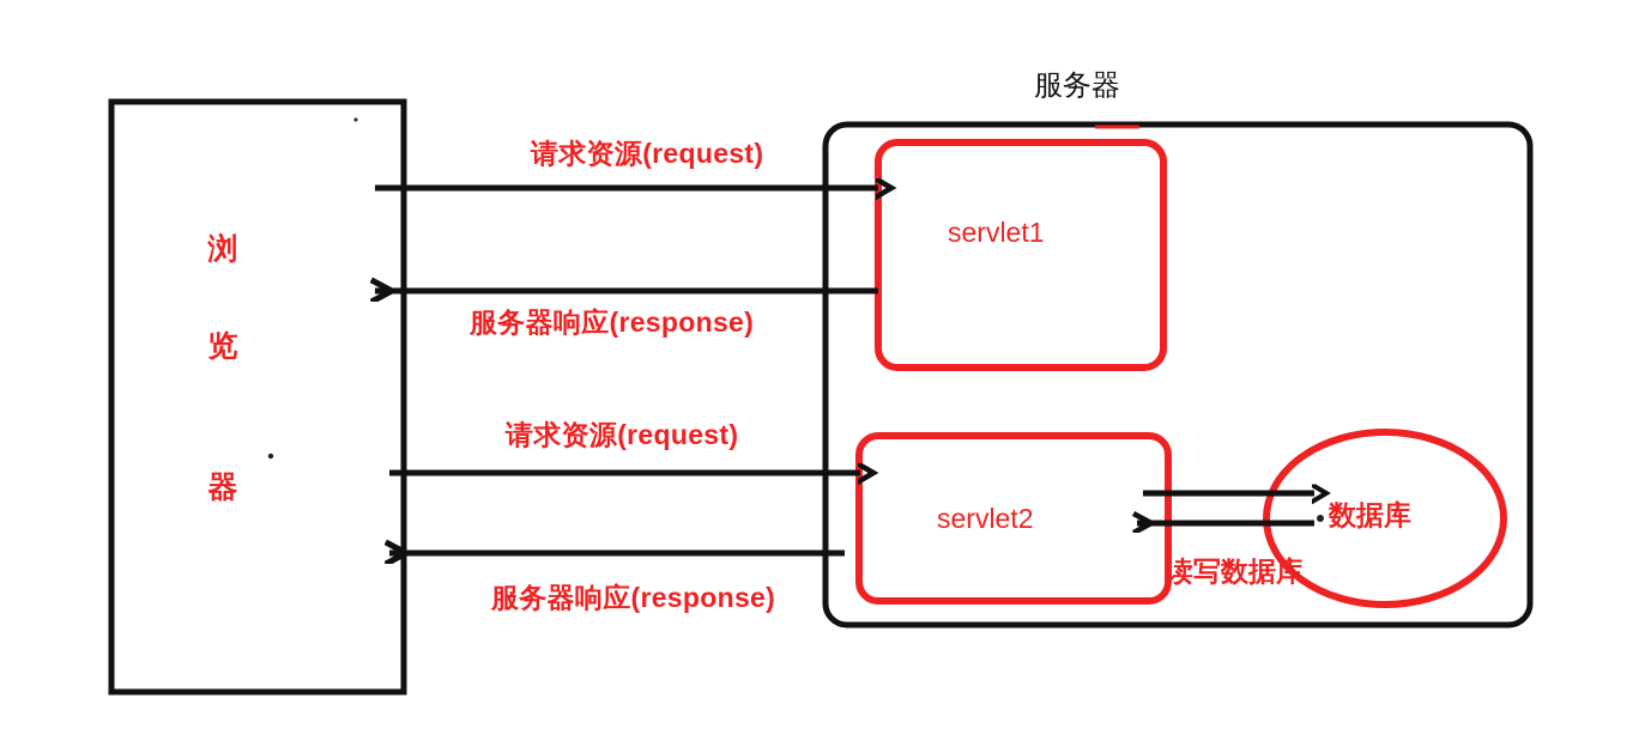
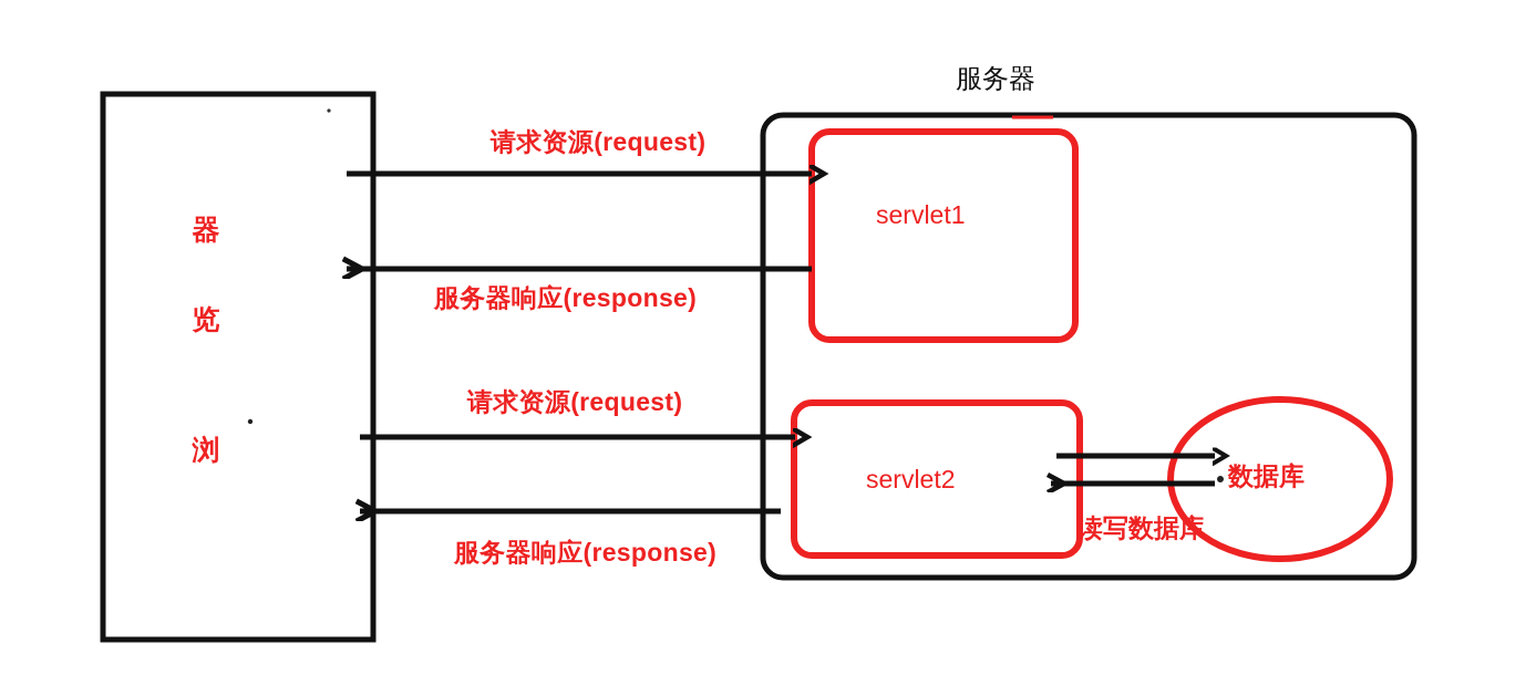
  服务器
- 浏
+ 器
  览
- 器
+ 浏
  请求资源(request)
  服务器响应(response)
  请求资源(request)
  服务器响应(response)
  servlet1
  servlet2
  数据库
  读写数据库
